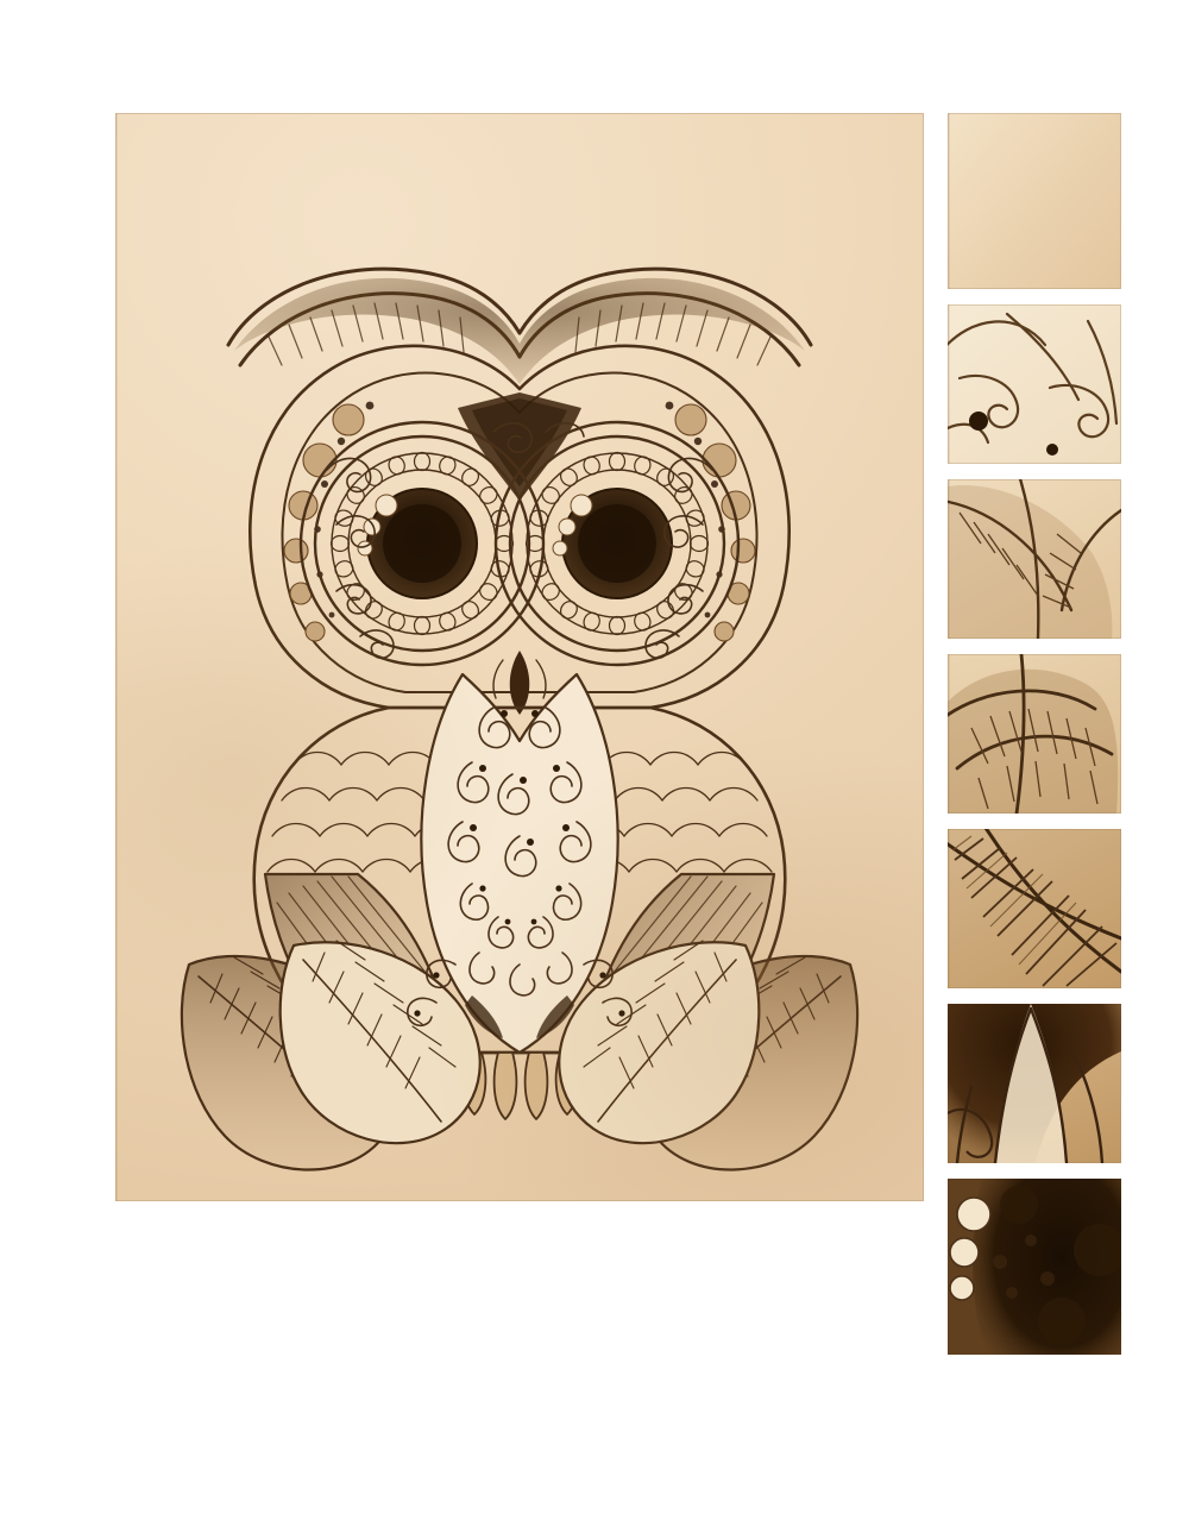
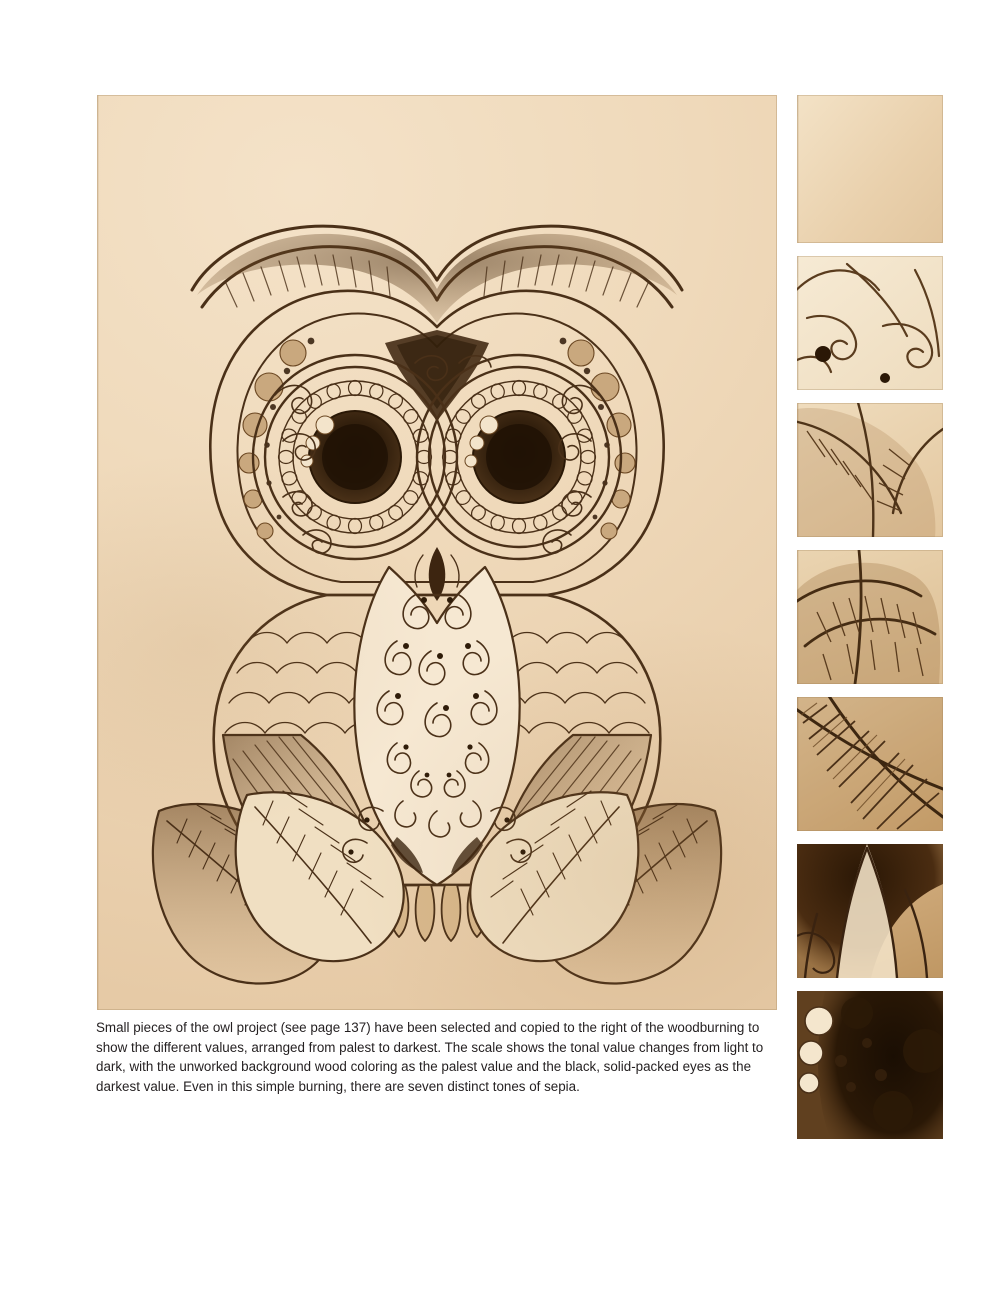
+ Small pieces of the owl project (see page 137) have been selected and copied to the right of the woodburning to show the different values, arranged from palest to darkest. The scale shows the tonal value changes from light to dark, with the unworked background wood coloring as the palest value and the black, solid-packed eyes as the darkest value. Even in this simple burning, there are seven distinct tones of sepia.
